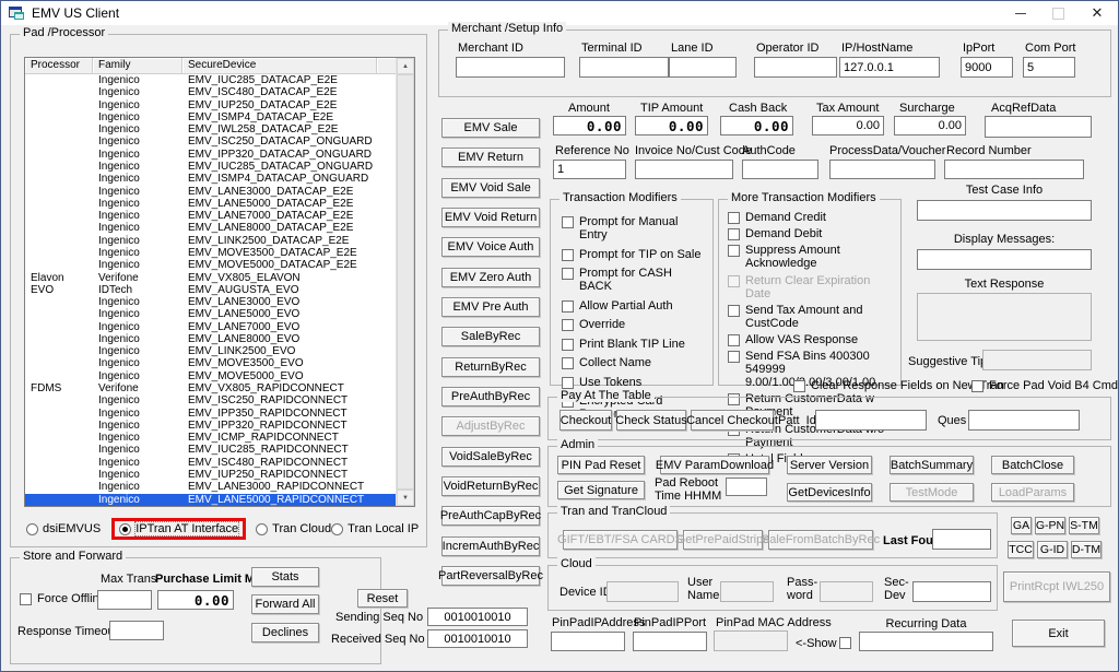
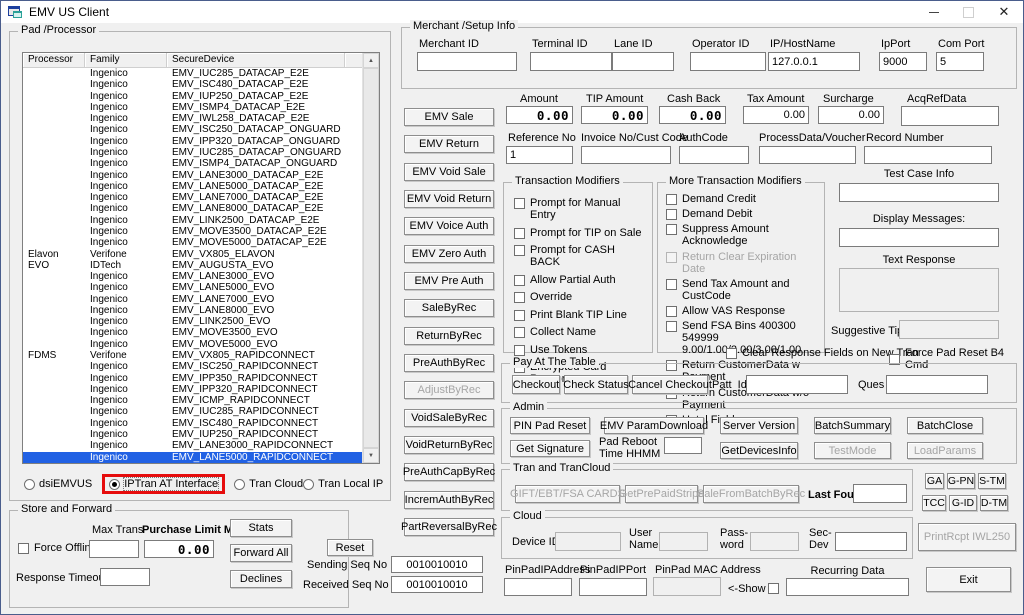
  EMV US Client
  ✕
  Pad /Processor
  Processor
  Family
  SecureDevice
  Ingenico
  EMV_IUC285_DATACAP_E2E
  Ingenico
  EMV_ISC480_DATACAP_E2E
  Ingenico
  EMV_IUP250_DATACAP_E2E
  Ingenico
  EMV_ISMP4_DATACAP_E2E
  Ingenico
  EMV_IWL258_DATACAP_E2E
  Ingenico
  EMV_ISC250_DATACAP_ONGUARD
  Ingenico
  EMV_IPP320_DATACAP_ONGUARD
  Ingenico
  EMV_IUC285_DATACAP_ONGUARD
  Ingenico
  EMV_ISMP4_DATACAP_ONGUARD
  Ingenico
  EMV_LANE3000_DATACAP_E2E
  Ingenico
  EMV_LANE5000_DATACAP_E2E
  Ingenico
  EMV_LANE7000_DATACAP_E2E
  Ingenico
  EMV_LANE8000_DATACAP_E2E
  Ingenico
  EMV_LINK2500_DATACAP_E2E
  Ingenico
  EMV_MOVE3500_DATACAP_E2E
  Ingenico
  EMV_MOVE5000_DATACAP_E2E
  Elavon
  Verifone
  EMV_VX805_ELAVON
  EVO
  IDTech
  EMV_AUGUSTA_EVO
  Ingenico
  EMV_LANE3000_EVO
  Ingenico
  EMV_LANE5000_EVO
  Ingenico
  EMV_LANE7000_EVO
  Ingenico
  EMV_LANE8000_EVO
  Ingenico
  EMV_LINK2500_EVO
  Ingenico
  EMV_MOVE3500_EVO
  Ingenico
  EMV_MOVE5000_EVO
  FDMS
  Verifone
  EMV_VX805_RAPIDCONNECT
  Ingenico
  EMV_ISC250_RAPIDCONNECT
  Ingenico
  EMV_IPP350_RAPIDCONNECT
  Ingenico
  EMV_IPP320_RAPIDCONNECT
  Ingenico
  EMV_ICMP_RAPIDCONNECT
  Ingenico
  EMV_IUC285_RAPIDCONNECT
  Ingenico
  EMV_ISC480_RAPIDCONNECT
  Ingenico
  EMV_IUP250_RAPIDCONNECT
  Ingenico
  EMV_LANE3000_RAPIDCONNECT
  Ingenico
  EMV_LANE5000_RAPIDCONNECT
  dsiEMVUS
  IPTran AT Interface
  Tran Cloud
  Tran Local IP
  Store and Forward
  Force Offlin
  Max Trans
  Purchase Limit M
  0.00
  Stats
  Forward All
  Declines
  Response Timeo
  Reset
  Sending Seq No
  0010010010
  Received Seq No
  0010010010
  Merchant /Setup Info
  Merchant ID
  Terminal ID
  Lane ID
  Operator ID
  IP/HostName
  127.0.0.1
  IpPort
  9000
  Com Port
  5
  Amount
  0.00
  TIP Amount
  0.00
  Cash Back
  0.00
  Tax Amount
  0.00
  Surcharge
  0.00
  AcqRefData
  Reference No
  1
  Invoice No/Cust Code
  AuthCode
  ProcessData/Voucher
  Record Number
  EMV Sale
  EMV Return
  EMV Void Sale
  EMV Void Return
  EMV Voice Auth
  EMV Zero Auth
  EMV Pre Auth
  SaleByRec
  ReturnByRec
  PreAuthByRec
  AdjustByRec
  VoidSaleByRec
  VoidReturnByRec
  PreAuthCapByRec
  IncremAuthByRec
  PartReversalByRec
  Transaction Modifiers
  Prompt for Manual Entry
  Prompt for TIP on Sale
  Prompt for CASH BACK
  Allow Partial Auth
  Override
  Print Blank TIP Line
  Collect Name
  Use Tokens
  More Transaction Modifiers
  Demand Credit
  Demand Debit
  Suppress Amount Acknowledge
  Return Clear Expiration Date
  Send Tax Amount and CustCode
  Allow VAS Response
  Send FSA Bins 400300 549999
  9.00/1.00.00/3.00/1.00
  Return CustomerData w ent
  Test Case Info
  Display Messages:
  Text Response
  Suggestive Ti
  Clear Response Fields on Neran
- Force Pad Void B4 Cmd
+ Force Pad Reset B4 Cmd
  Pay At The Table
  Checkout
  Check Status
  Cancel Checkout
  Patt Id
  Ques
  Admin
  PIN Pad Reset
  EMV ParamDownload
  Server Version
  BatchSummary
  BatchClose
  Get Signature
  Pad Reboot
  Time HHMM
  GetDevicesInfo
  TestMode
  LoadParams
  Tran and TranCloud
  GIFT/EBT/FSA CARD
  GetPrePaidStrip
  SaleFromBatchByRec
  Last Fou
  GA
  G-PN
  S-TM
  TCC
  G-ID
  D-TM
  Cloud
  Device I
  User
  Name
  Pass-
  word
  Sec-
  Dev
  PrintRcpt IWL250
  PinPadIPAddress
  PinPadIPPort
  PinPad MAC Address
  <-Show
  Recurring Data
  Exit
